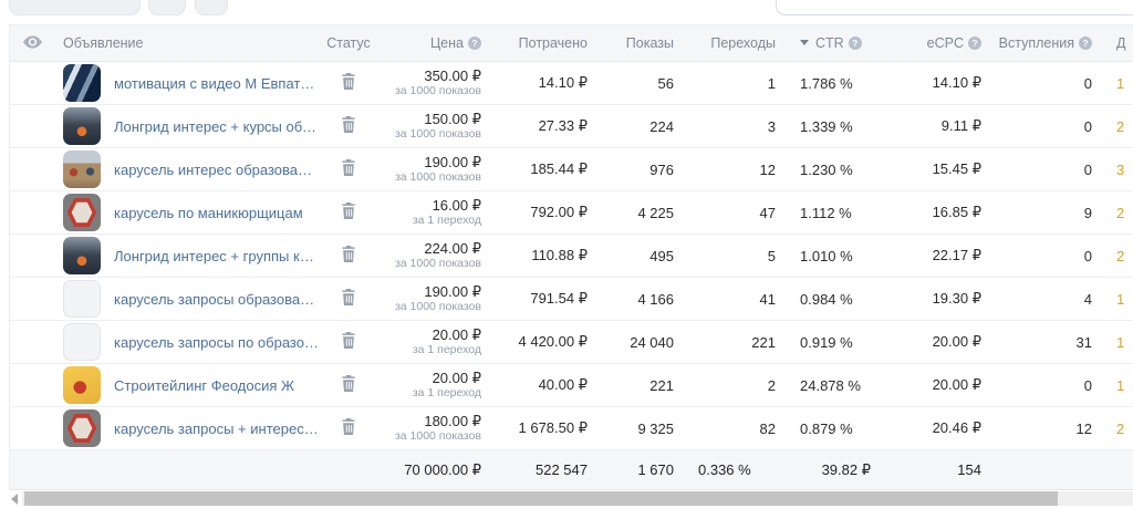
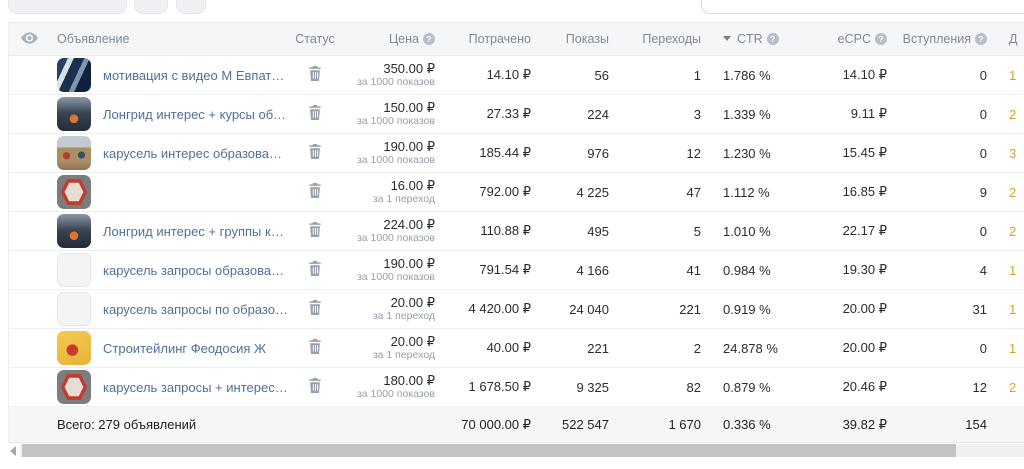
  Объявление
  Статус
  Цена ?
  Потрачено
  Показы
  Переходы
  CTR ?
  eCPC ?
  Вступления ?
  Д
  мотивация с видео М Евпатор
  350.00 ₽
  за 1000 показов
  14.10 ₽
  56
  1
  1.786 %
  14.10 ₽
  0
  1
  Лонгрид интерес + курсы обуч
  150.00 ₽
  за 1000 показов
  27.33 ₽
  224
  3
  1.339 %
  9.11 ₽
  0
  2
  карусель интерес образование
  190.00 ₽
  за 1000 показов
  185.44 ₽
  976
  12
  1.230 %
  15.45 ₽
  0
  3
- карусель по маникюрщицам
  16.00 ₽
  за 1 переход
  792.00 ₽
  4 225
  47
  1.112 %
  16.85 ₽
  9
  2
  Лонгрид интерес + группы курс
  224.00 ₽
  за 1000 показов
  110.88 ₽
  495
  5
  1.010 %
  22.17 ₽
  0
  2
  карусель запросы образовани
  190.00 ₽
  за 1000 показов
  791.54 ₽
  4 166
  41
  0.984 %
  19.30 ₽
  4
  1
  карусель запросы по образова
  20.00 ₽
  за 1 переход
  4 420.00 ₽
  24 040
  221
  0.919 %
  20.00 ₽
  31
  1
  Строитейлинг Феодосия Ж
  20.00 ₽
  за 1 переход
  40.00 ₽
  221
  2
  24.878 %
  20.00 ₽
  0
  1
  карусель запросы + интерес по
  180.00 ₽
  за 1000 показов
  1 678.50 ₽
  9 325
  82
  0.879 %
  20.46 ₽
  12
  2
+ Всего: 279 объявлений
  70 000.00 ₽
  522 547
  1 670
  0.336 %
  39.82 ₽
  154
